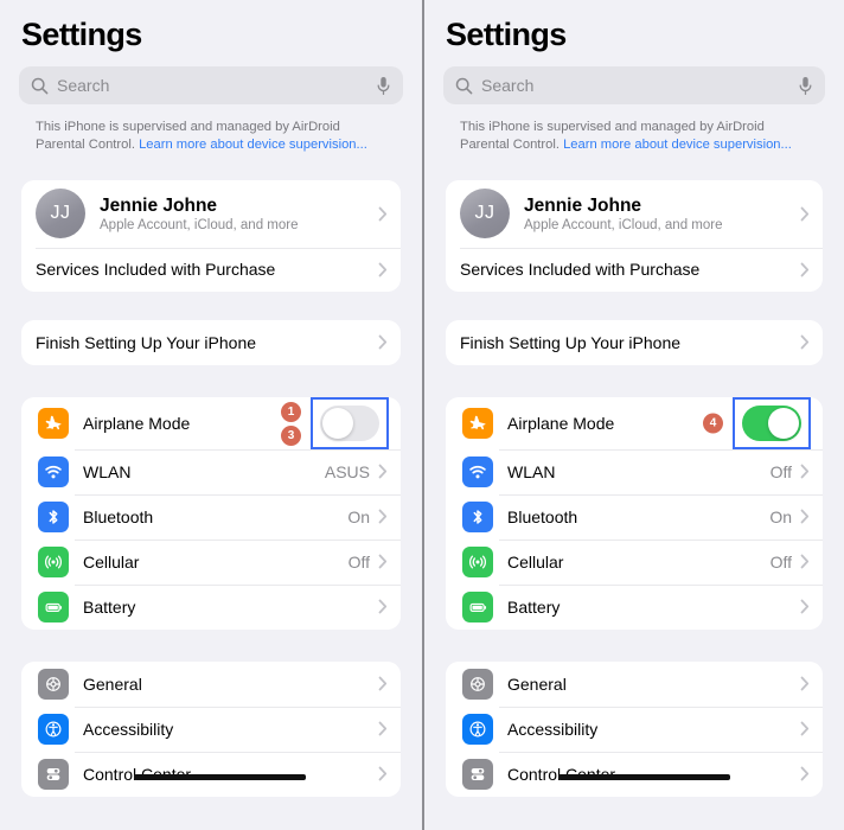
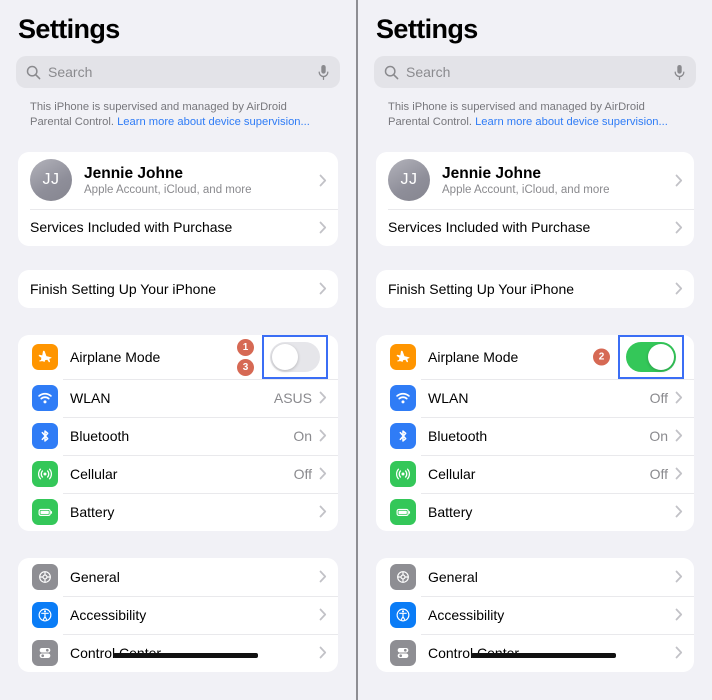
  Settings
  Search
  This iPhone is supervised and managed by AirDroid Parental Control. Learn more about device supervision...
  JJ
  Jennie Johne
  Apple Account, iCloud, and more
  Services Included with Purchase
  Finish Setting Up Your iPhone
  Airplane Mode
  1
  3
  WLAN
  ASUS
  Bluetooth
  On
  Cellular
  Off
  Battery
  General
  Accessibility
  Settings
  Search
  This iPhone is supervised and managed by AirDroid Parental Control. Learn more about device supervision...
  JJ
  Jennie Johne
  Apple Account, iCloud, and more
  Services Included with Purchase
  Finish Setting Up Your iPhone
  Airplane Mode
- 4
+ 2
  WLAN
  Off
  Bluetooth
  On
  Cellular
  Off
  Battery
  General
  Accessibility
